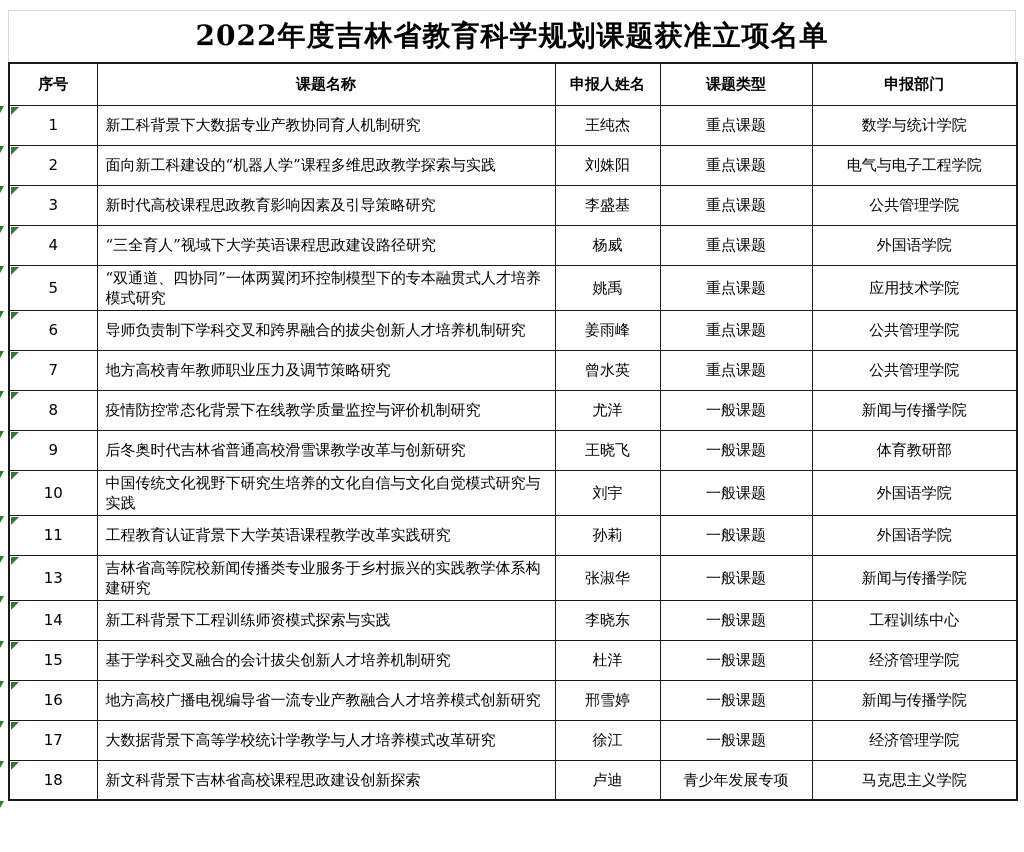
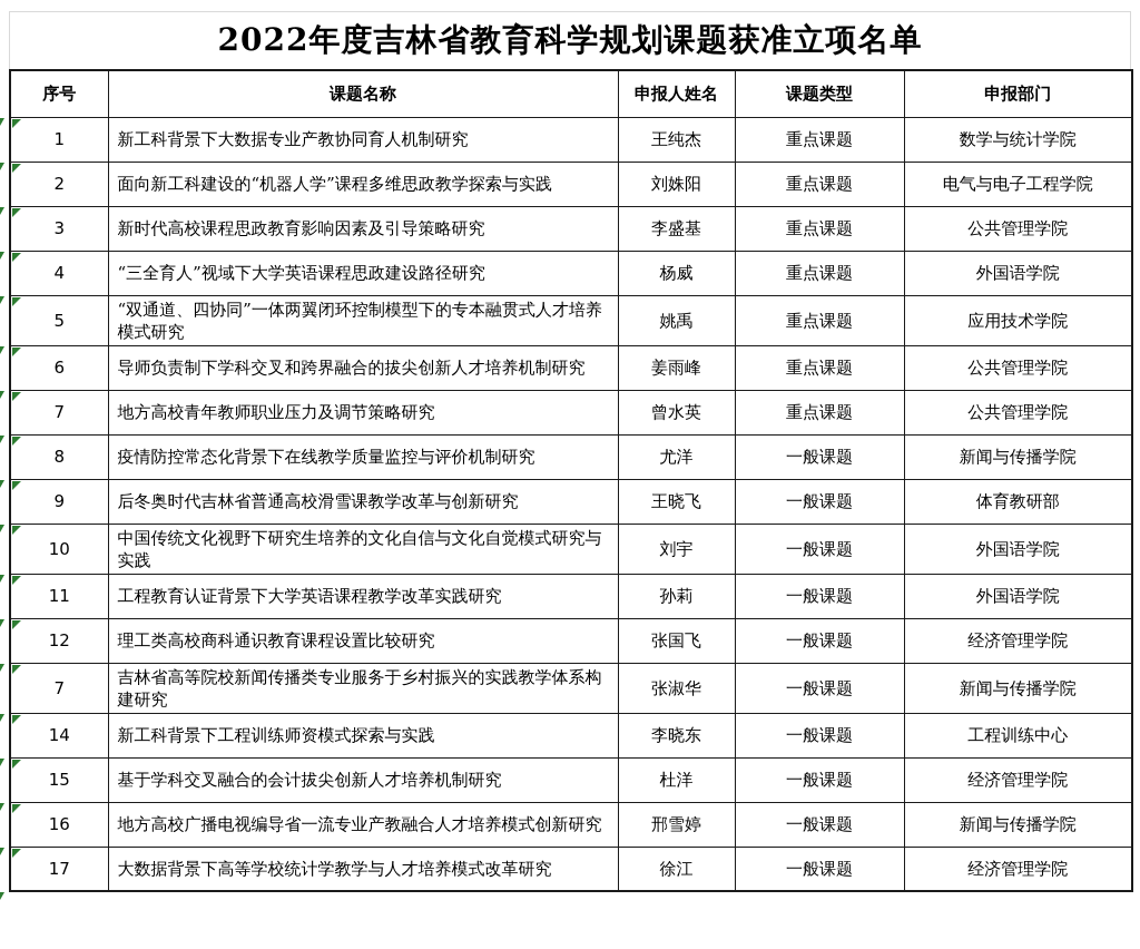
  2022年度吉林省教育科学规划课题获准立项名单
  序号	课题名称	申报人姓名	课题类型	申报部门
  1	新工科背景下大数据专业产教协同育人机制研究	王纯杰	重点课题	数学与统计学院
  2	面向新工科建设的“机器人学”课程多维思政教学探索与实践	刘姝阳	重点课题	电气与电子工程学院
  3	新时代高校课程思政教育影响因素及引导策略研究	李盛基	重点课题	公共管理学院
  4	“三全育人”视域下大学英语课程思政建设路径研究	杨威	重点课题	外国语学院
  5	“双通道、四协同”一体两翼闭环控制模型下的专本融贯式人才培养模式研究	姚禹	重点课题	应用技术学院
  6	导师负责制下学科交叉和跨界融合的拔尖创新人才培养机制研究	姜雨峰	重点课题	公共管理学院
  7	地方高校青年教师职业压力及调节策略研究	曾水英	重点课题	公共管理学院
  8	疫情防控常态化背景下在线教学质量监控与评价机制研究	尤洋	一般课题	新闻与传播学院
  9	后冬奥时代吉林省普通高校滑雪课教学改革与创新研究	王晓飞	一般课题	体育教研部
  10	中国传统文化视野下研究生培养的文化自信与文化自觉模式研究与实践	刘宇	一般课题	外国语学院
  11	工程教育认证背景下大学英语课程教学改革实践研究	孙莉	一般课题	外国语学院
+ 12	理工类高校商科通识教育课程设置比较研究	张国飞	一般课题	经济管理学院
- 13	吉林省高等院校新闻传播类专业服务于乡村振兴的实践教学体系构建研究	张淑华	一般课题	新闻与传播学院
+ 7	吉林省高等院校新闻传播类专业服务于乡村振兴的实践教学体系构建研究	张淑华	一般课题	新闻与传播学院
  14	新工科背景下工程训练师资模式探索与实践	李晓东	一般课题	工程训练中心
  15	基于学科交叉融合的会计拔尖创新人才培养机制研究	杜洋	一般课题	经济管理学院
  16	地方高校广播电视编导省一流专业产教融合人才培养模式创新研究	邢雪婷	一般课题	新闻与传播学院
  17	大数据背景下高等学校统计学教学与人才培养模式改革研究	徐江	一般课题	经济管理学院
- 18	新文科背景下吉林省高校课程思政建设创新探索	卢迪	青少年发展专项	马克思主义学院
